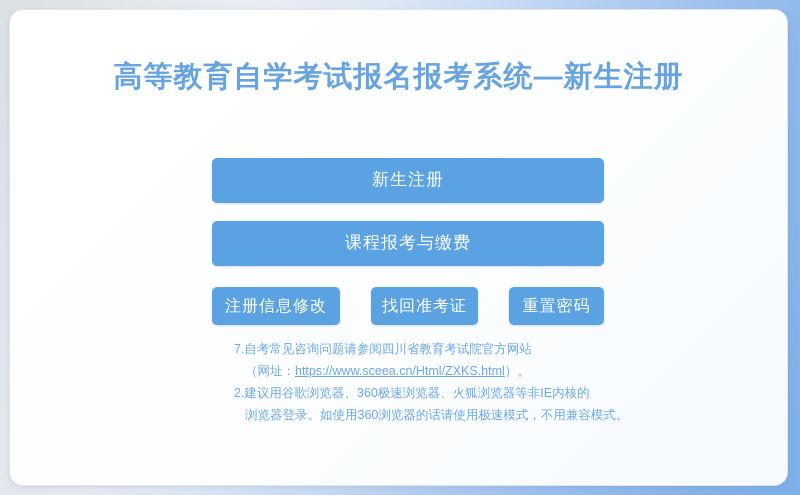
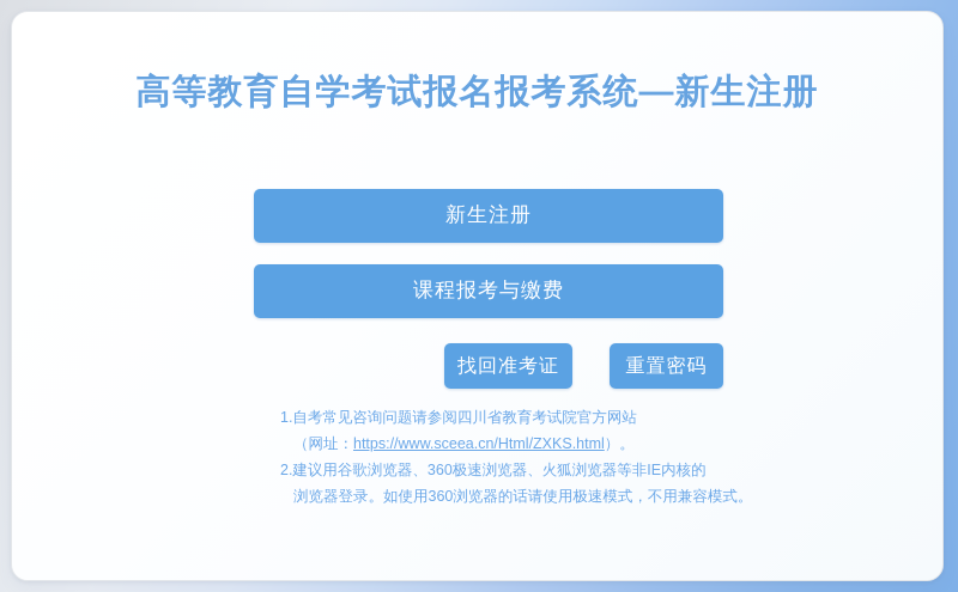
  高等教育自学考试报名报考系统—新生注册
  新生注册
  课程报考与缴费
- 注册信息修改
  找回准考证
  重置密码
- 7.自考常见咨询问题请参阅四川省教育考试院官方网站
+ 1.自考常见咨询问题请参阅四川省教育考试院官方网站
  （网址：https://www.sceea.cn/Html/ZXKS.html）。
  2.建议用谷歌浏览器、360极速浏览器、火狐浏览器等非IE内核的
  浏览器登录。如使用360浏览器的话请使用极速模式，不用兼容模式。
